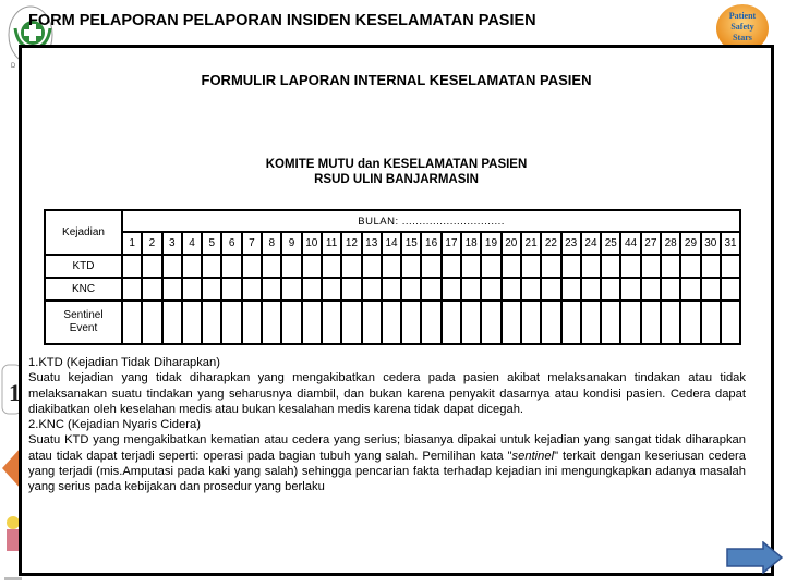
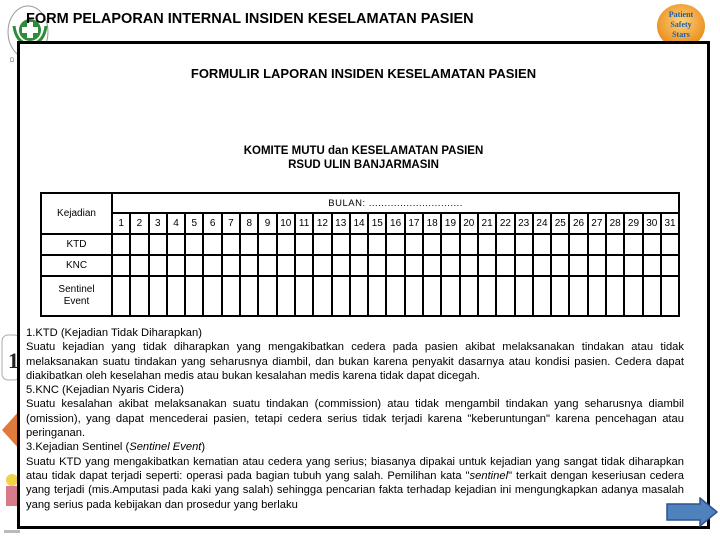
- FORM PELAPORAN PELAPORAN INSIDEN KESELAMATAN PASIEN
+ FORM PELAPORAN INTERNAL INSIDEN KESELAMATAN PASIEN
  Patient
  Safety
  Stars
  1
- FORMULIR LAPORAN INTERNAL KESELAMATAN PASIEN
+ FORMULIR LAPORAN INSIDEN KESELAMATAN PASIEN
  KOMITE MUTU dan KESELAMATAN PASIEN
  RSUD ULIN BANJARMASIN
  Kejadian	BULAN: ..............................
- 1	2	3	4	5	6	7	8	9	10	11	12	13	14	15	16	17	18	19	20	21	22	23	24	25	44	27	28	29	30	31
+ 1	2	3	4	5	6	7	8	9	10	11	12	13	14	15	16	17	18	19	20	21	22	23	24	25	26	27	28	29	30	31
  KTD
  KNC
  Sentinel Event
  1.KTD (Kejadian Tidak Diharapkan)
  Suatu kejadian yang tidak diharapkan yang mengakibatkan cedera pada pasien akibat melaksanakan tindakan atau tidak melaksanakan suatu tindakan yang seharusnya diambil, dan bukan karena penyakit dasarnya atau kondisi pasien. Cedera dapat diakibatkan oleh keselahan medis atau bukan kesalahan medis karena tidak dapat dicegah.
- 2.KNC (Kejadian Nyaris Cidera)
+ 5.KNC (Kejadian Nyaris Cidera)
+ Suatu kesalahan akibat melaksanakan suatu tindakan (commission) atau tidak mengambil tindakan yang seharusnya diambil (omission), yang dapat mencederai pasien, tetapi cedera serius tidak terjadi karena "keberuntungan" karena pencehagan atau peringanan.
+ 3.Kejadian Sentinel (Sentinel Event)
  Suatu KTD yang mengakibatkan kematian atau cedera yang serius; biasanya dipakai untuk kejadian yang sangat tidak diharapkan atau tidak dapat terjadi seperti: operasi pada bagian tubuh yang salah. Pemilihan kata "sentinel" terkait dengan keseriusan cedera yang terjadi (mis.Amputasi pada kaki yang salah) sehingga pencarian fakta terhadap kejadian ini mengungkapkan adanya masalah yang serius pada kebijakan dan prosedur yang berlaku
